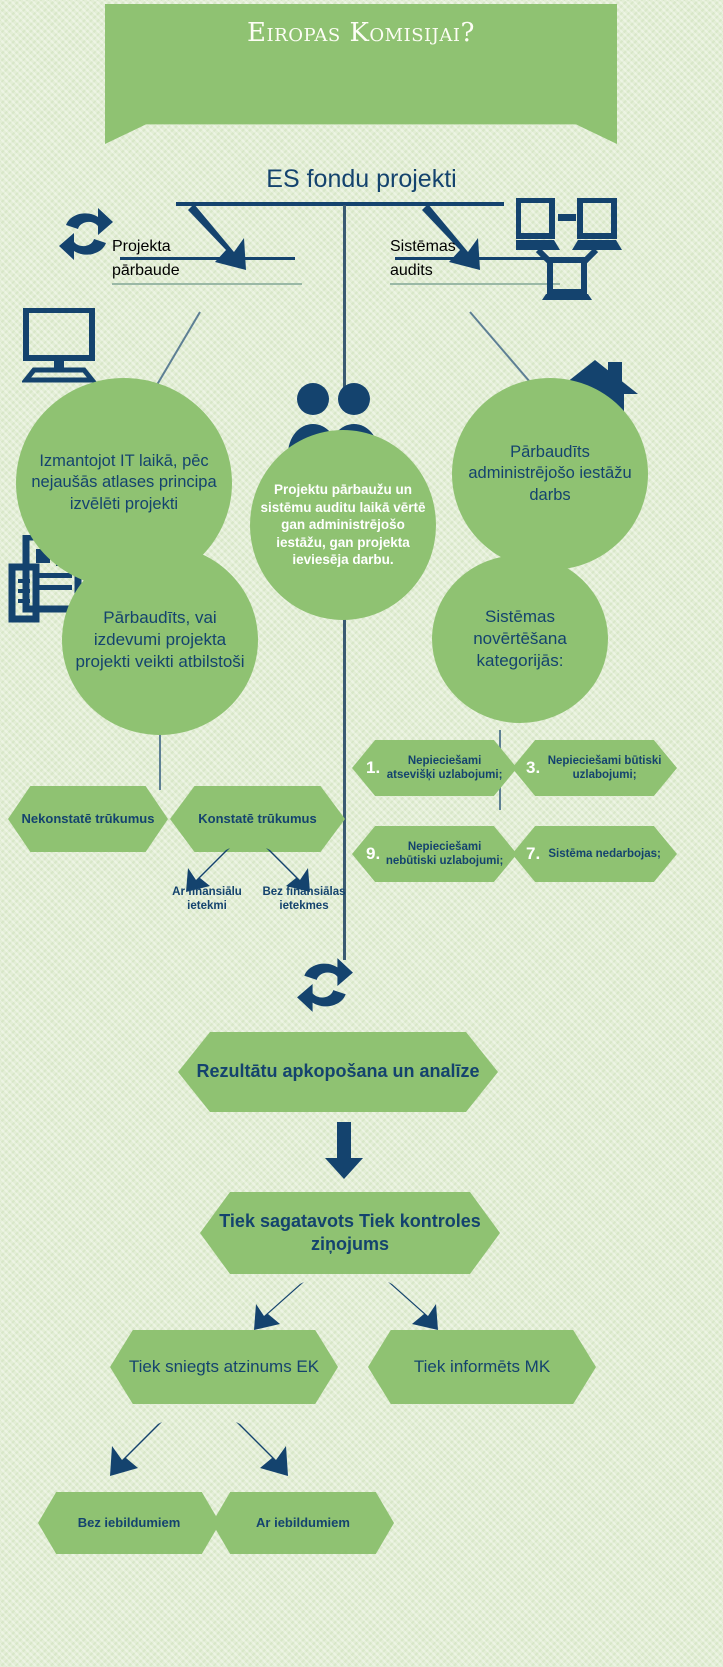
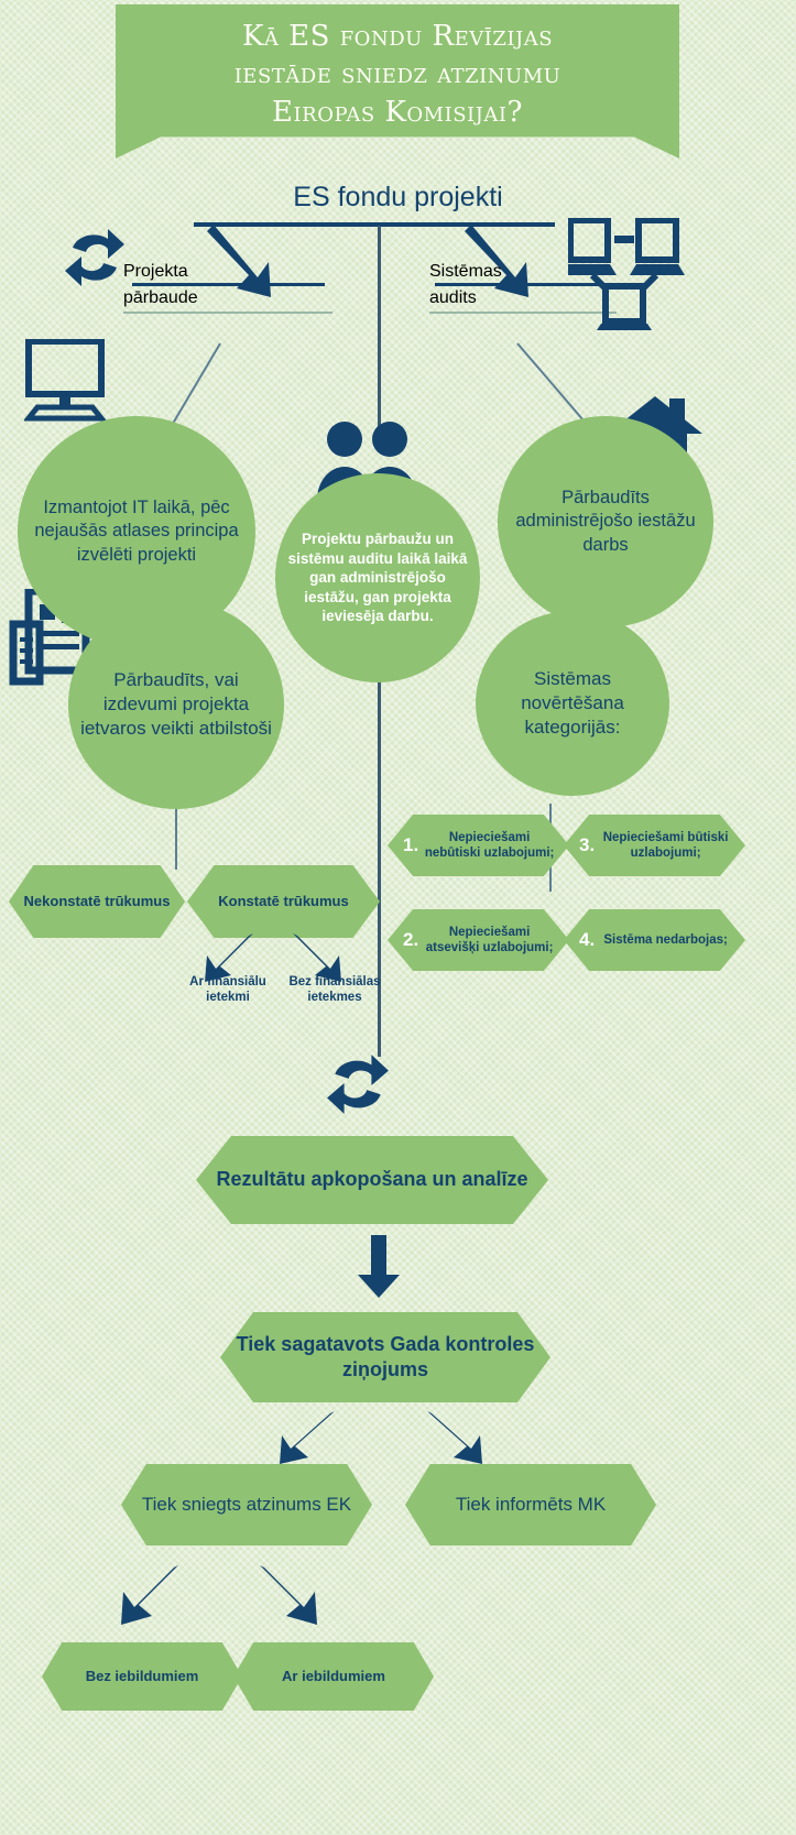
+ Kā ES fondu Revīzijas
+ iestāde sniedz atzinumu
  Eiropas Komisijai?
  ES fondu projekti
  Projekta
  pārbaude
  Sistēmas
  audits
  Izmantojot IT laikā, pēc nejaušās atlases principa izvēlēti projekti
- Pārbaudīts, vai izdevumi projekta projekti veikti atbilstoši
+ Pārbaudīts, vai izdevumi projekta ietvaros veikti atbilstoši
- Projektu pārbaužu un sistēmu auditu laikā vērtē gan administrējošo iestāžu, gan projekta ieviesēja darbu.
+ Projektu pārbaužu un sistēmu auditu laikā laikā gan administrējošo iestāžu, gan projekta ieviesēja darbu.
  Pārbaudīts administrējošo iestāžu darbs
  Sistēmas novērtēšana kategorijās:
  Nekonstatē trūkumus
  Konstatē trūkumus
  Ar finansiālu ietekmi
  Bez finansiālas ietekmes
  1.
- Nepieciešami atsevišķi uzlabojumi;
+ Nepieciešami nebūtiski uzlabojumi;
- 9.
+ 2.
- Nepieciešami nebūtiski uzlabojumi;
+ Nepieciešami atsevišķi uzlabojumi;
  3.
  Nepieciešami būtiski uzlabojumi;
- 7.
+ 4.
  Sistēma nedarbojas;
  Rezultātu apkopošana un analīze
- Tiek sagatavots Tiek kontroles ziņojums
+ Tiek sagatavots Gada kontroles ziņojums
  Tiek sniegts atzinums EK
  Tiek informēts MK
  Bez iebildumiem
  Ar iebildumiem
